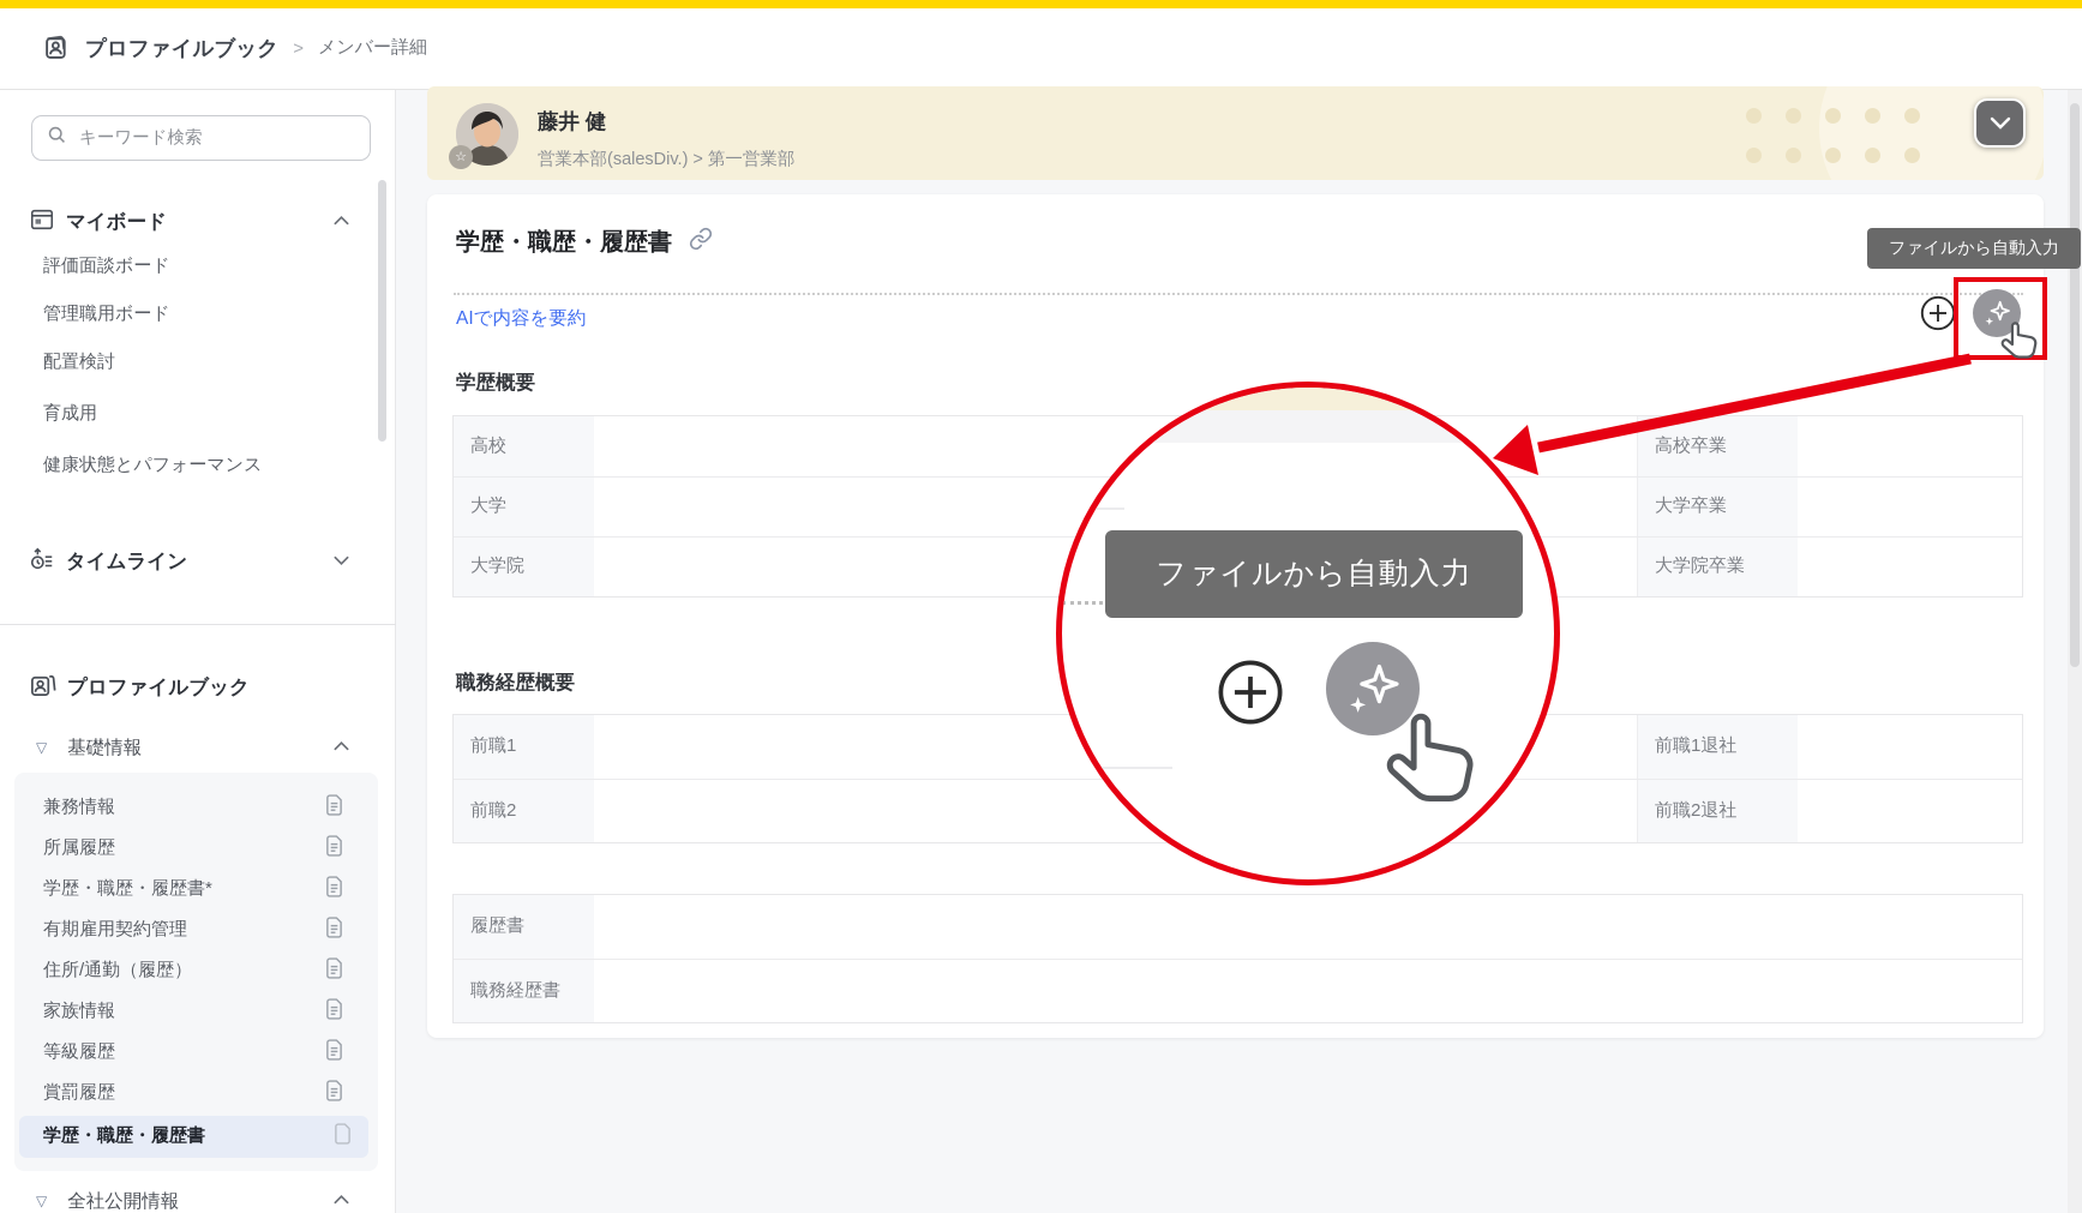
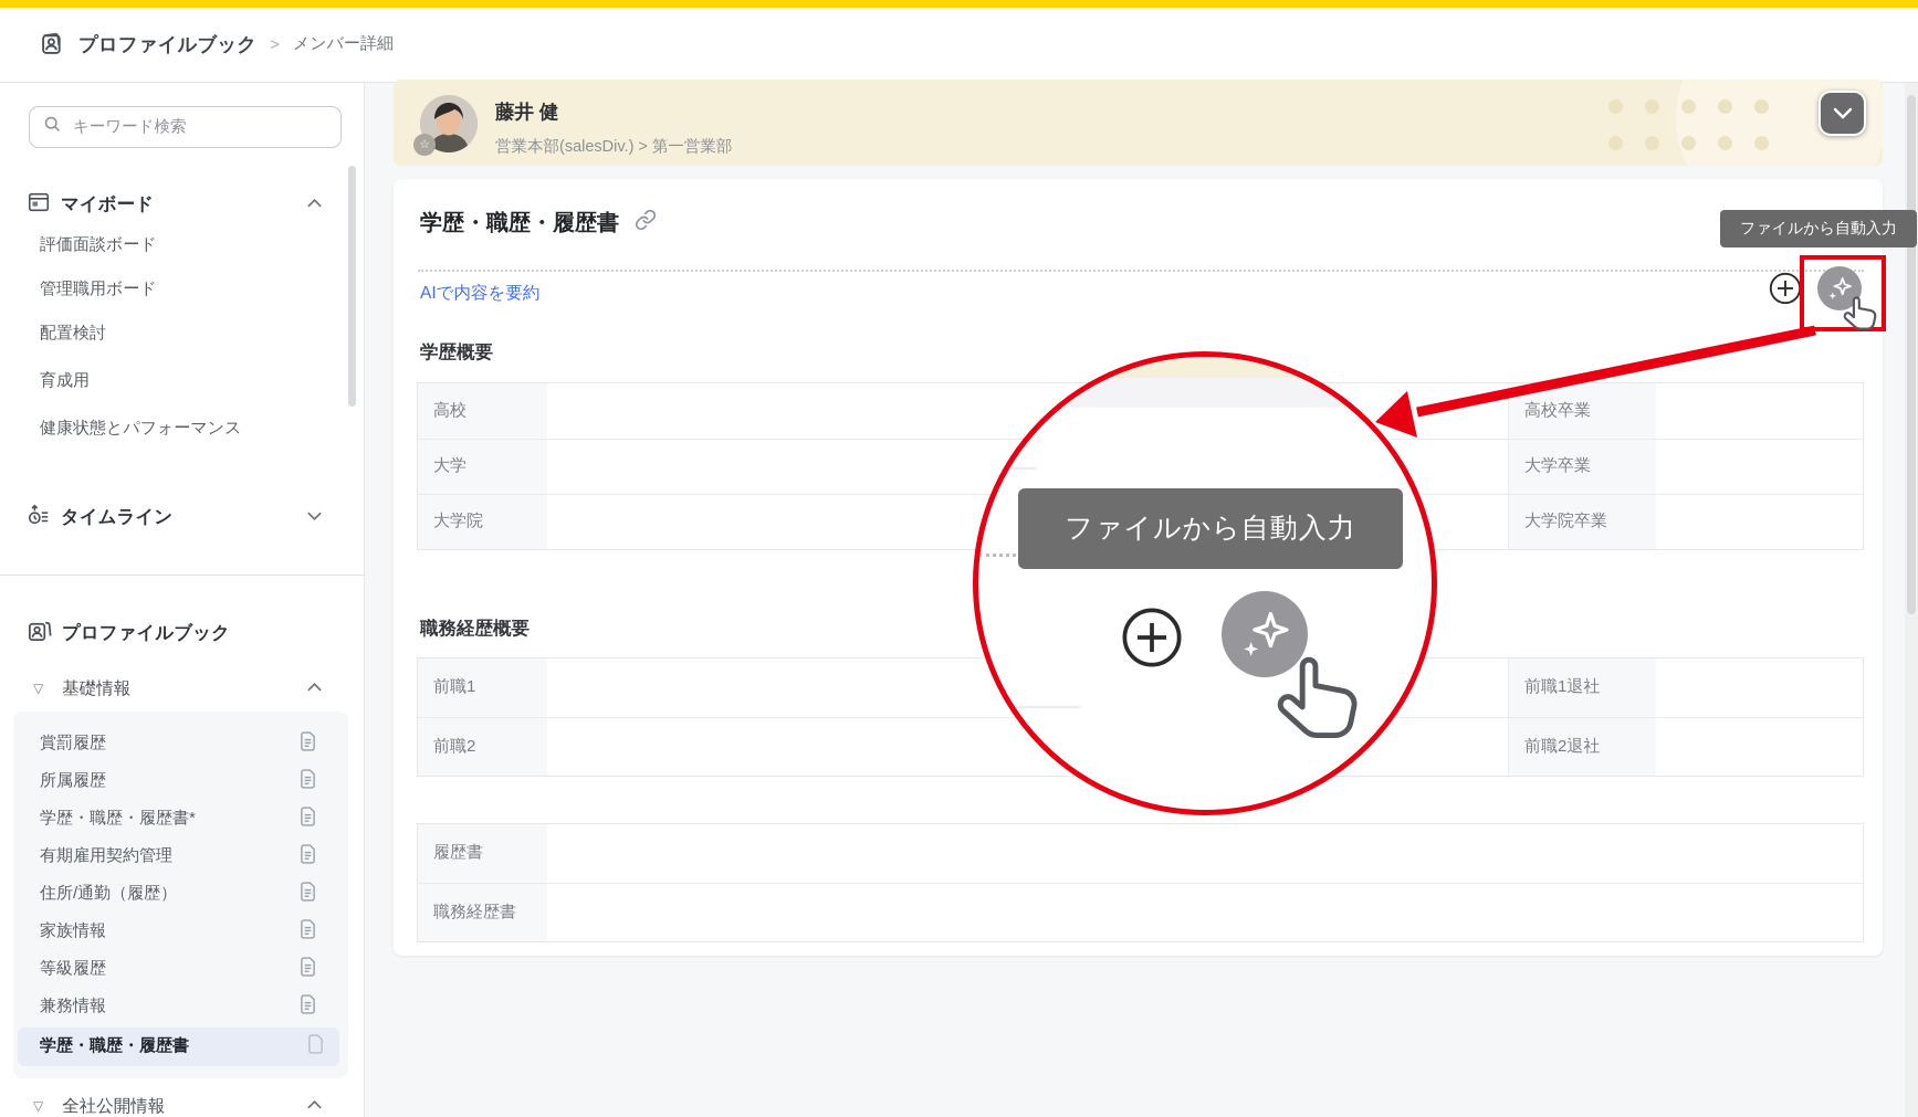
  プロファイルブック
  >
  メンバー詳細
  キーワード検索
  マイボード
  評価面談ボード
  管理職用ボード
  配置検討
  育成用
  健康状態とパフォーマンス
  タイムライン
  プロファイルブック
  ▽
  基礎情報
- 兼務情報
+ 賞罰履歴
  所属履歴
  学歴・職歴・履歴書*
  有期雇用契約管理
  住所/通勤（履歴）
  家族情報
  等級履歴
- 賞罰履歴
+ 兼務情報
  学歴・職歴・履歴書
  ▽
  全社公開情報
  ☆
  藤井 健
  営業本部(salesDiv.) > 第一営業部
  学歴・職歴・履歴書
  AIで内容を要約
  ファイルから自動入力
  学歴概要
  高校
  高校卒業
  大学
  大学卒業
  大学院
  大学院卒業
  職務経歴概要
  前職1
  前職1退社
  前職2
  前職2退社
  履歴書
  職務経歴書
  ファイルから自動入力
